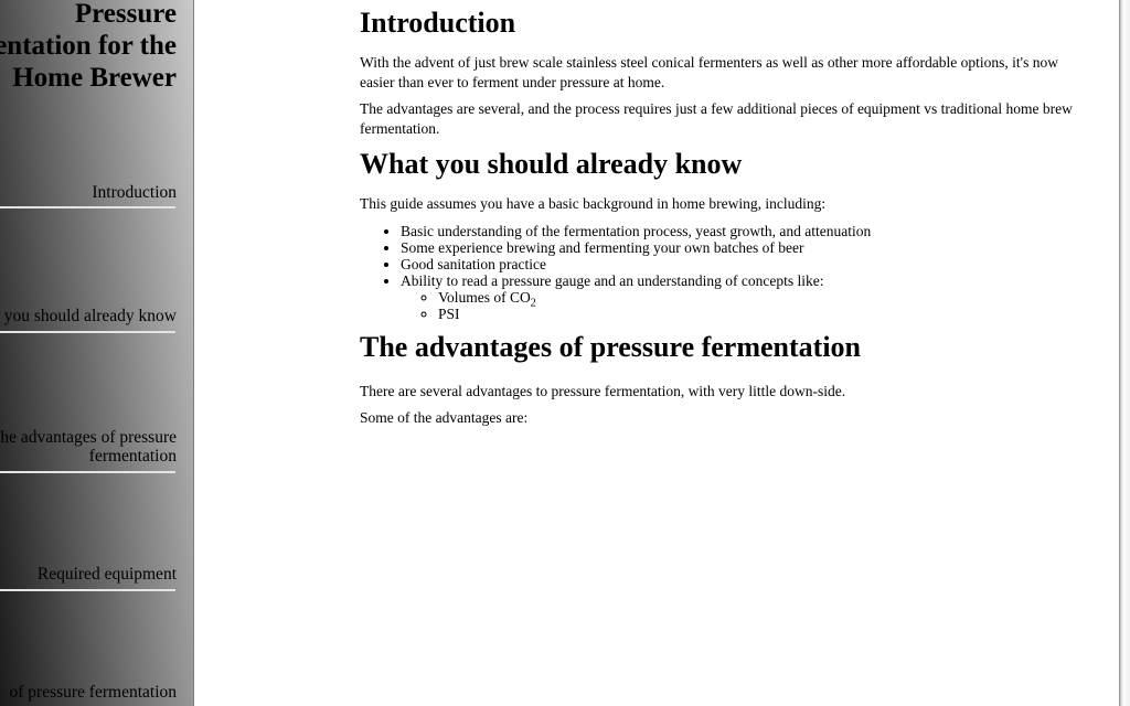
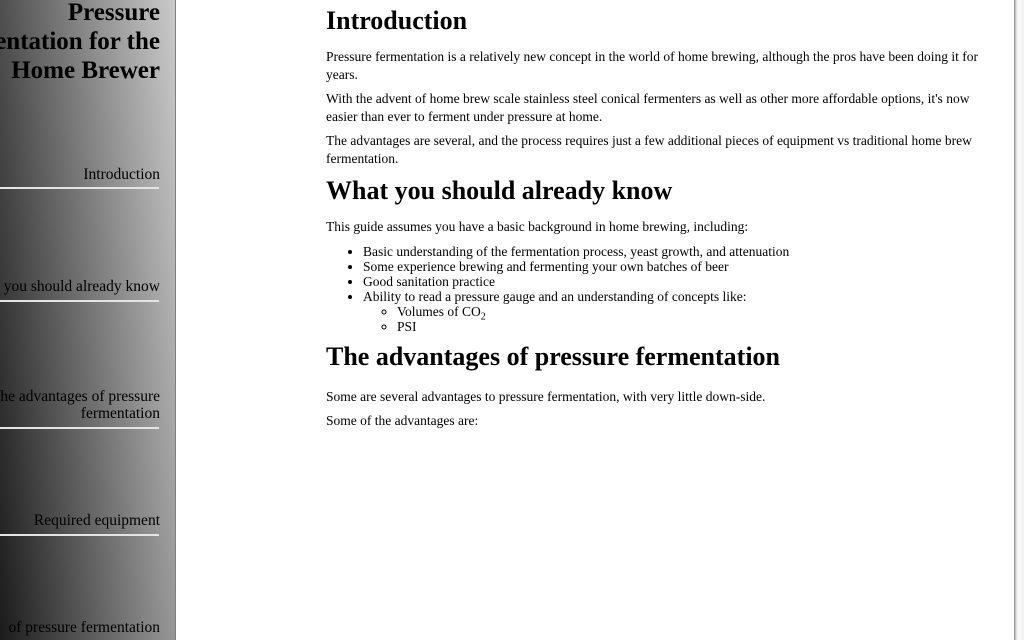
  Pressure entation for the Home Brewer
  Introduction
  you should already know
  he advantages of pressure fermentation
  Required equipment
  of pressure fermentation
  Introduction
+ Pressure fermentation is a relatively new concept in the world of home brewing, although the pros have been doing it for years.
- With the advent of just brew scale stainless steel conical fermenters as well as other more affordable options, it's now easier than ever to ferment under pressure at home.
+ With the advent of home brew scale stainless steel conical fermenters as well as other more affordable options, it's now easier than ever to ferment under pressure at home.
  The advantages are several, and the process requires just a few additional pieces of equipment vs traditional home brew fermentation.
  What you should already know
  This guide assumes you have a basic background in home brewing, including:
  Basic understanding of the fermentation process, yeast growth, and attenuation
  Some experience brewing and fermenting your own batches of beer
  Good sanitation practice
  Ability to read a pressure gauge and an understanding of concepts like:
  Volumes of CO2
  PSI
  The advantages of pressure fermentation
- There are several advantages to pressure fermentation, with very little down-side.
+ Some are several advantages to pressure fermentation, with very little down-side.
  Some of the advantages are:
